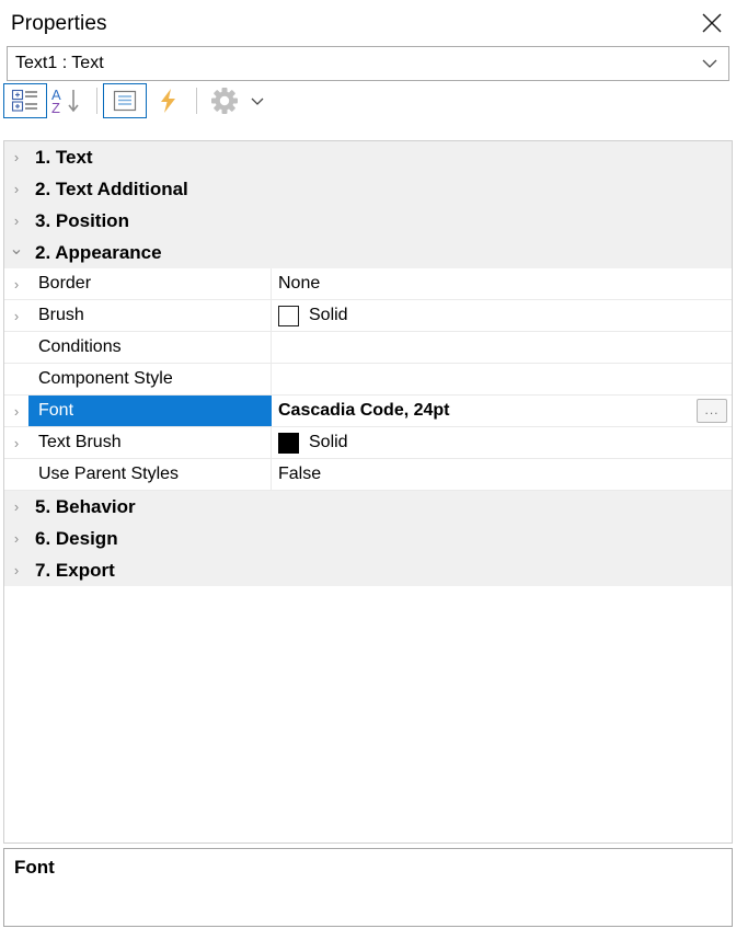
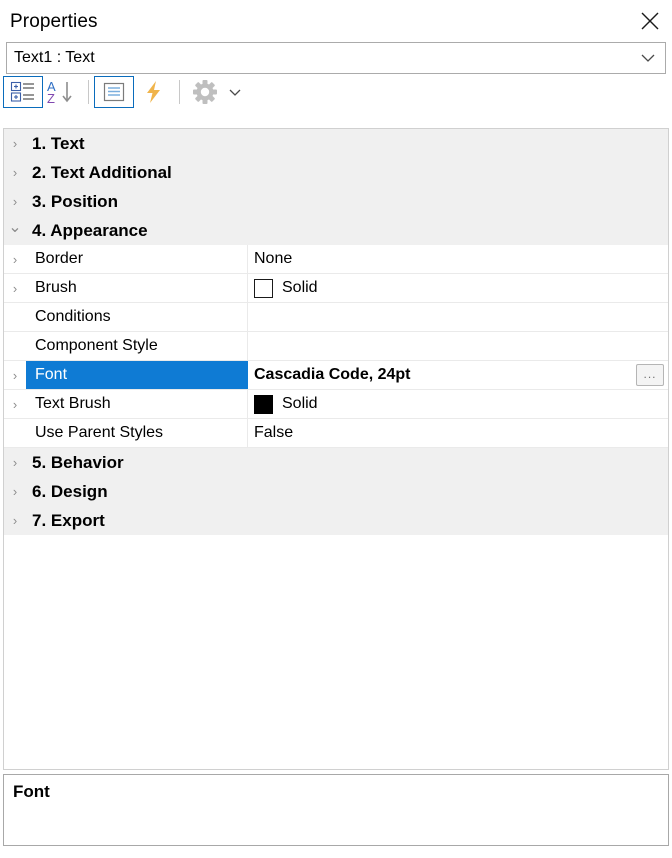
  Properties
  Text1 : Text
  A
  Z
  ›
  1. Text
  ›
  2. Text Additional
  ›
  3. Position
  ⌄
- 2. Appearance
+ 4. Appearance
  ›
  Border
  None
  ›
  Brush
  Solid
  Conditions
  Component Style
  ›
  Font
  Cascadia Code, 24pt
  ...
  ›
  Text Brush
  Solid
  Use Parent Styles
  False
  ›
  5. Behavior
  ›
  6. Design
  ›
  7. Export
  Font
